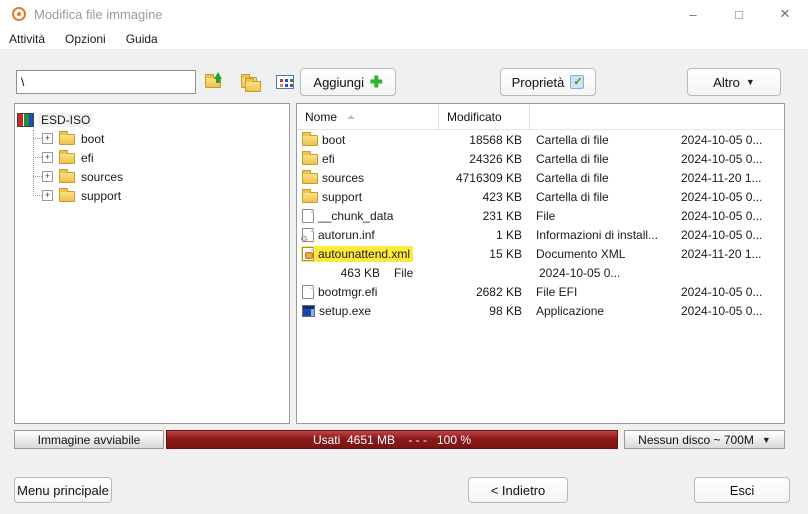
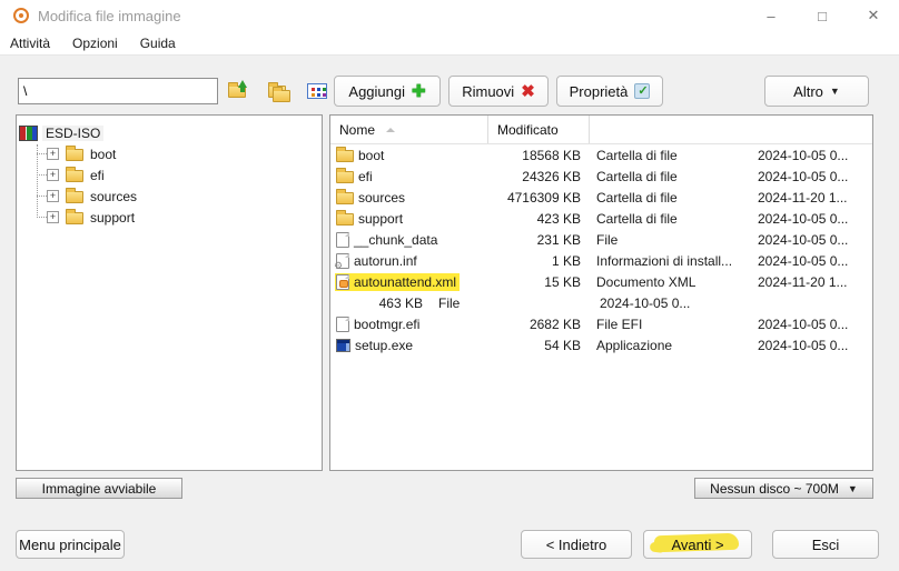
  Modifica file immagine
  –
  □
  ✕
  Attività
  Opzioni
  Guida
  \
  Aggiungi
  ✚
+ Rimuovi
+ ✖
  Proprietà
  Altro
  ▼
  ESD-ISO
  +
  boot
  +
  efi
  +
  sources
  +
  support
  Nome
  Modificato
  boot
  18568 KB
  Cartella di file
  2024-10-05 0...
  efi
  24326 KB
  Cartella di file
  2024-10-05 0...
  sources
  4716309 KB
  Cartella di file
  2024-11-20 1...
  support
  423 KB
  Cartella di file
  2024-10-05 0...
  __chunk_data
  231 KB
  File
  2024-10-05 0...
  autorun.inf
  1 KB
  Informazioni di install...
  2024-10-05 0...
  autounattend.xml
  15 KB
  Documento XML
  2024-11-20 1...
  463 KB
  File
  2024-10-05 0...
  bootmgr.efi
  2682 KB
  File EFI
  2024-10-05 0...
  setup.exe
- 98 KB
+ 54 KB
  Applicazione
  2024-10-05 0...
  Immagine avviabile
- Usati 4651 MB - - - 100 %
  Nessun disco ~ 700M
  ▼
  Menu principale
  < Indietro
+ Avanti >
  Esci
